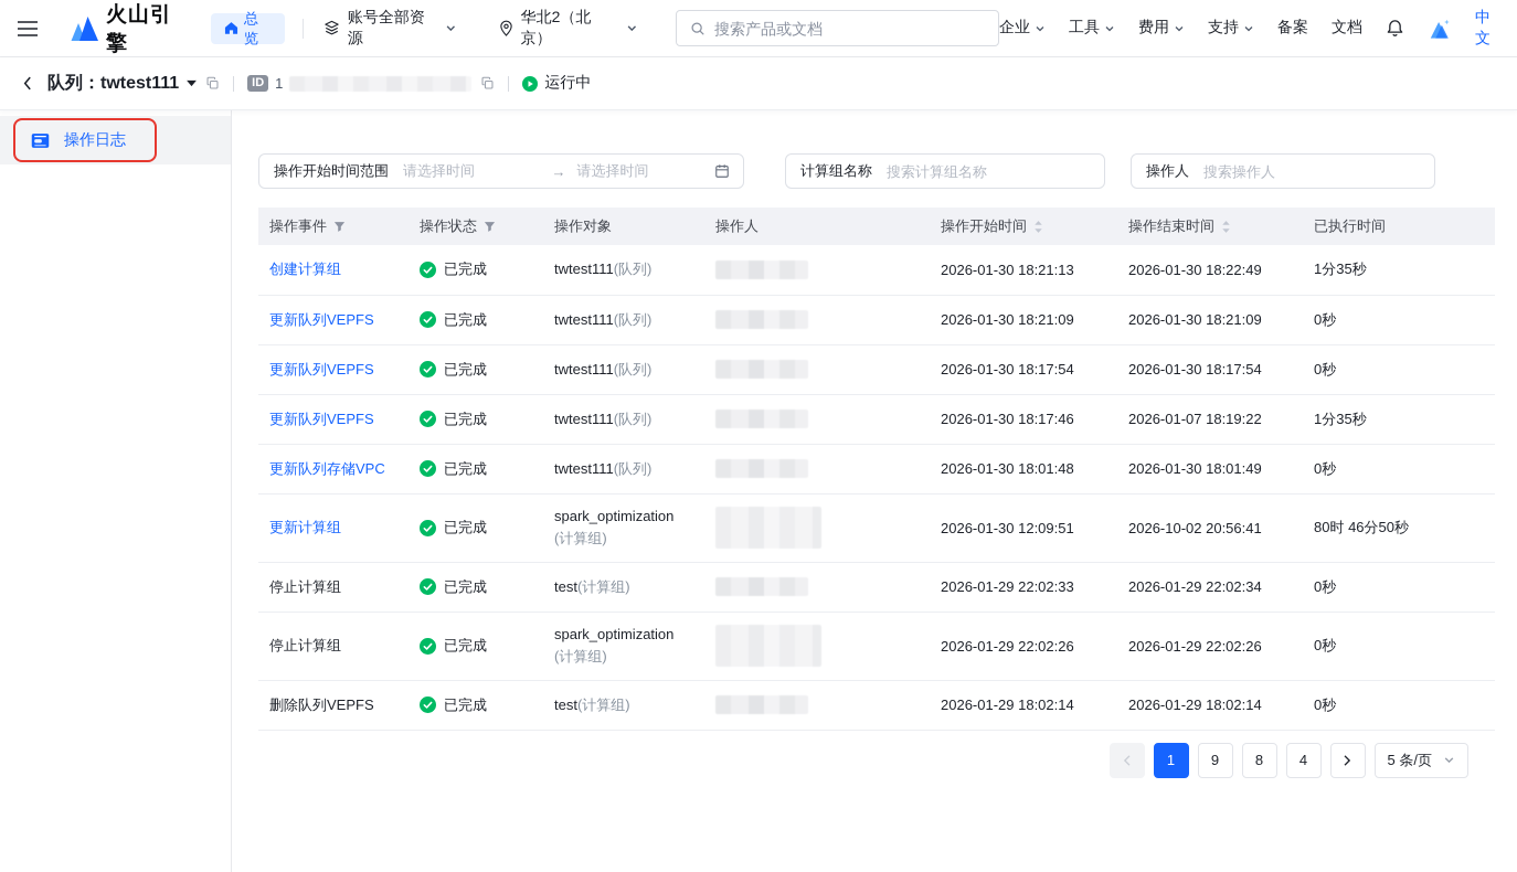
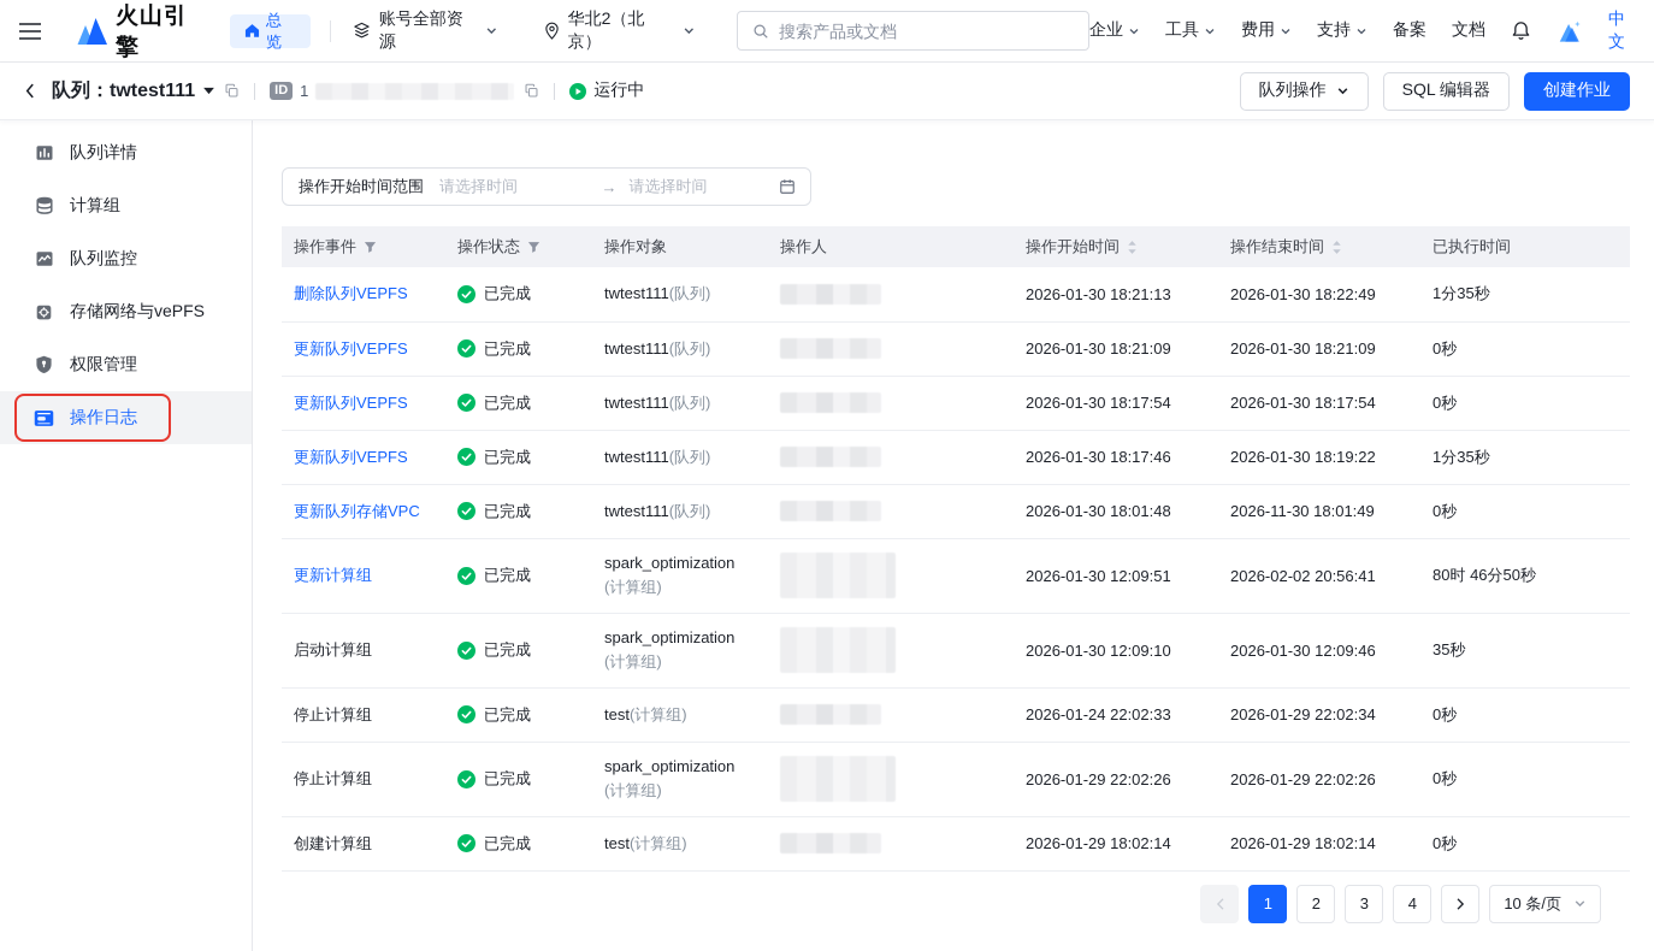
  火山引擎
  总览
  账号全部资源
  华北2（北京）
  搜索产品或文档
  企业
  工具
  费用
  支持
  备案
  文档
  中文
  队列：twtest111
  ID
  1
  运行中
+ 队列操作
+ SQL 编辑器
+ 创建作业
+ 队列详情
+ 计算组
+ 队列监控
+ 存储网络与vePFS
+ 权限管理
  操作日志
  操作开始时间范围
  请选择时间
  →
  请选择时间
- 计算组名称
- 搜索计算组名称
- 操作人
- 搜索操作人
  操作事件	操作状态	操作对象	操作人	操作开始时间	操作结束时间	已执行时间
- 创建计算组	已完成	twtest111(队列)		2026-01-30 18:21:13	2026-01-30 18:22:49	1分35秒
+ 删除队列VEPFS	已完成	twtest111(队列)		2026-01-30 18:21:13	2026-01-30 18:22:49	1分35秒
  更新队列VEPFS	已完成	twtest111(队列)		2026-01-30 18:21:09	2026-01-30 18:21:09	0秒
  更新队列VEPFS	已完成	twtest111(队列)		2026-01-30 18:17:54	2026-01-30 18:17:54	0秒
- 更新队列VEPFS	已完成	twtest111(队列)		2026-01-30 18:17:46	2026-01-07 18:19:22	1分35秒
+ 更新队列VEPFS	已完成	twtest111(队列)		2026-01-30 18:17:46	2026-01-30 18:19:22	1分35秒
- 更新队列存储VPC	已完成	twtest111(队列)		2026-01-30 18:01:48	2026-01-30 18:01:49	0秒
+ 更新队列存储VPC	已完成	twtest111(队列)		2026-01-30 18:01:48	2026-11-30 18:01:49	0秒
- 更新计算组	已完成	spark_optimization(计算组)		2026-01-30 12:09:51	2026-10-02 20:56:41	80时 46分50秒
+ 更新计算组	已完成	spark_optimization(计算组)		2026-01-30 12:09:51	2026-02-02 20:56:41	80时 46分50秒
+ 启动计算组	已完成	spark_optimization(计算组)		2026-01-30 12:09:10	2026-01-30 12:09:46	35秒
- 停止计算组	已完成	test(计算组)		2026-01-29 22:02:33	2026-01-29 22:02:34	0秒
+ 停止计算组	已完成	test(计算组)		2026-01-24 22:02:33	2026-01-29 22:02:34	0秒
  停止计算组	已完成	spark_optimization(计算组)		2026-01-29 22:02:26	2026-01-29 22:02:26	0秒
- 删除队列VEPFS	已完成	test(计算组)		2026-01-29 18:02:14	2026-01-29 18:02:14	0秒
+ 创建计算组	已完成	test(计算组)		2026-01-29 18:02:14	2026-01-29 18:02:14	0秒
  1
- 9
+ 2
- 8
+ 3
  4
- 5 条/页
+ 10 条/页
